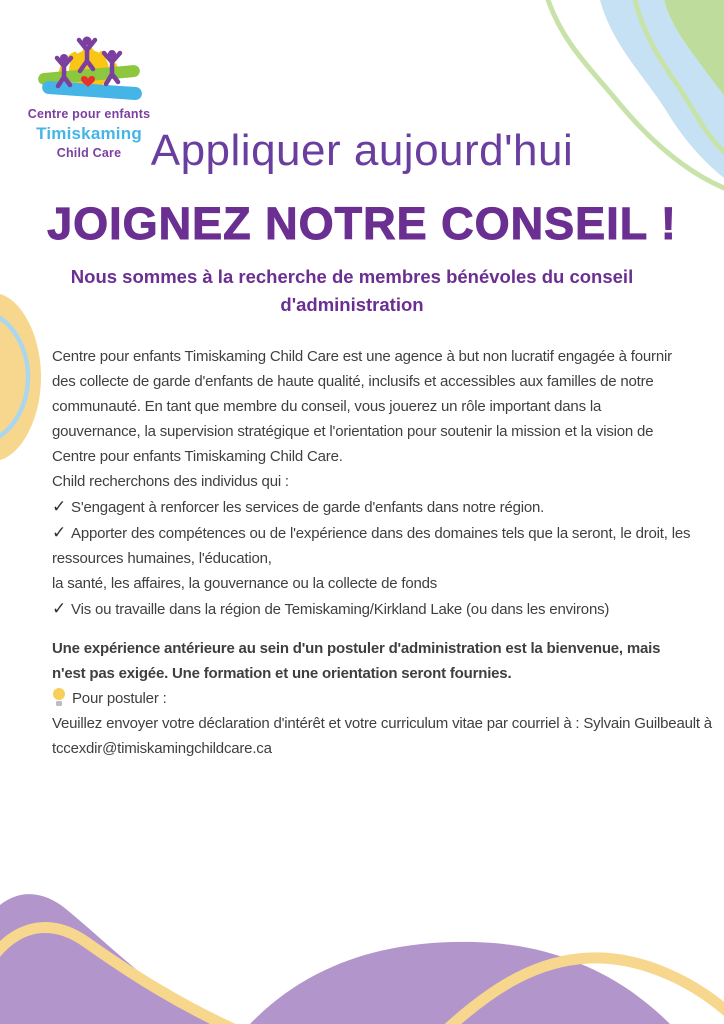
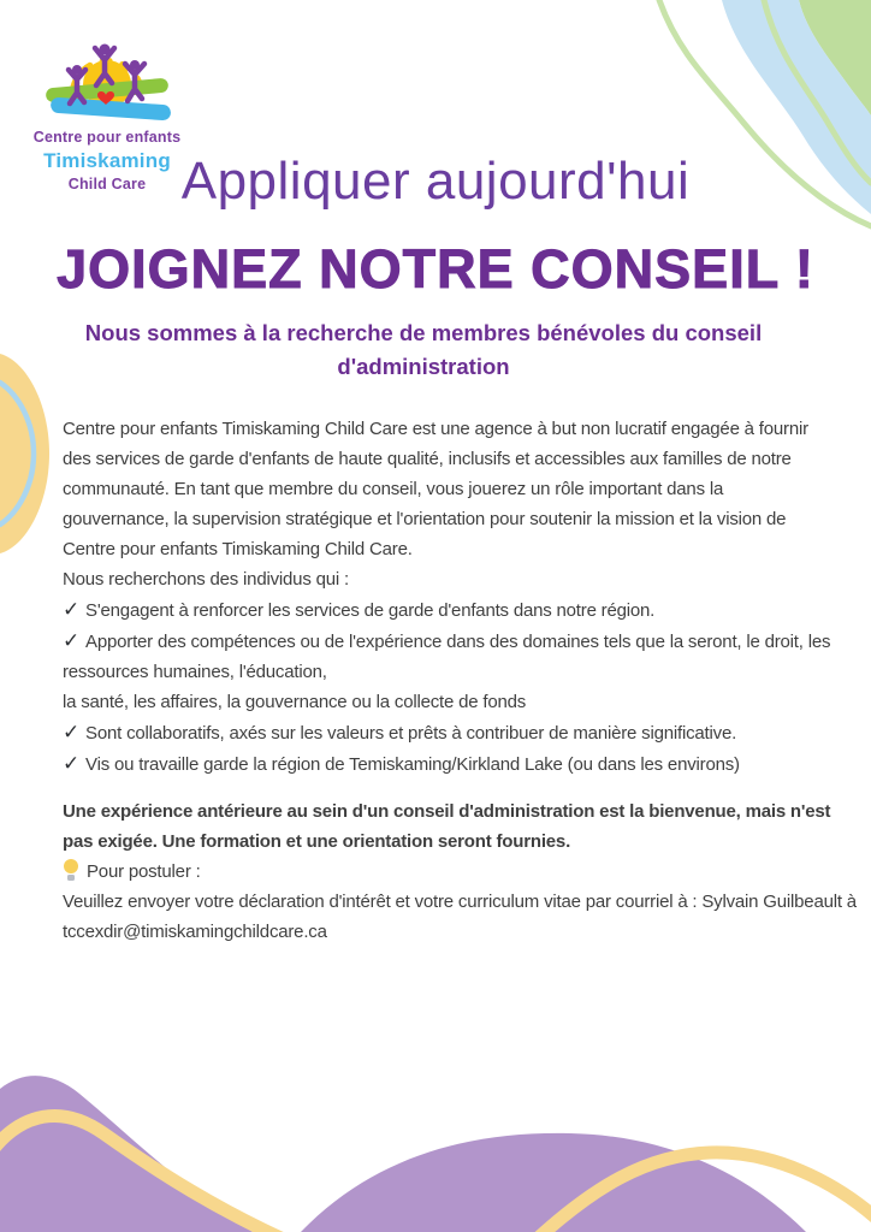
  Centre pour enfants
  Timiskaming
  Child Care
  Appliquer aujourd'hui
  JOIGNEZ NOTRE CONSEIL !
  Nous sommes à la recherche de membres bénévoles du conseil d'administration
- Centre pour enfants Timiskaming Child Care est une agence à but non lucratif engagée à fournir des collecte de garde d'enfants de haute qualité, inclusifs et accessibles aux familles de notre communauté. En tant que membre du conseil, vous jouerez un rôle important dans la gouvernance, la supervision stratégique et l'orientation pour soutenir la mission et la vision de Centre pour enfants Timiskaming Child Care.
+ Centre pour enfants Timiskaming Child Care est une agence à but non lucratif engagée à fournir des services de garde d'enfants de haute qualité, inclusifs et accessibles aux familles de notre communauté. En tant que membre du conseil, vous jouerez un rôle important dans la gouvernance, la supervision stratégique et l'orientation pour soutenir la mission et la vision de Centre pour enfants Timiskaming Child Care.
- Child recherchons des individus qui :
+ Nous recherchons des individus qui :
  ✓ S'engagent à renforcer les services de garde d'enfants dans notre région.
  ✓ Apporter des compétences ou de l'expérience dans des domaines tels que la seront, le droit, les ressources humaines, l'éducation,
  la santé, les affaires, la gouvernance ou la collecte de fonds
+ ✓ Sont collaboratifs, axés sur les valeurs et prêts à contribuer de manière significative.
- ✓ Vis ou travaille dans la région de Temiskaming/Kirkland Lake (ou dans les environs)
+ ✓ Vis ou travaille garde la région de Temiskaming/Kirkland Lake (ou dans les environs)
- Une expérience antérieure au sein d'un postuler d'administration est la bienvenue, mais n'est pas exigée. Une formation et une orientation seront fournies.
+ Une expérience antérieure au sein d'un conseil d'administration est la bienvenue, mais n'est pas exigée. Une formation et une orientation seront fournies.
  Pour postuler :
  Veuillez envoyer votre déclaration d'intérêt et votre curriculum vitae par courriel à : Sylvain Guilbeault à tccexdir@timiskamingchildcare.ca
